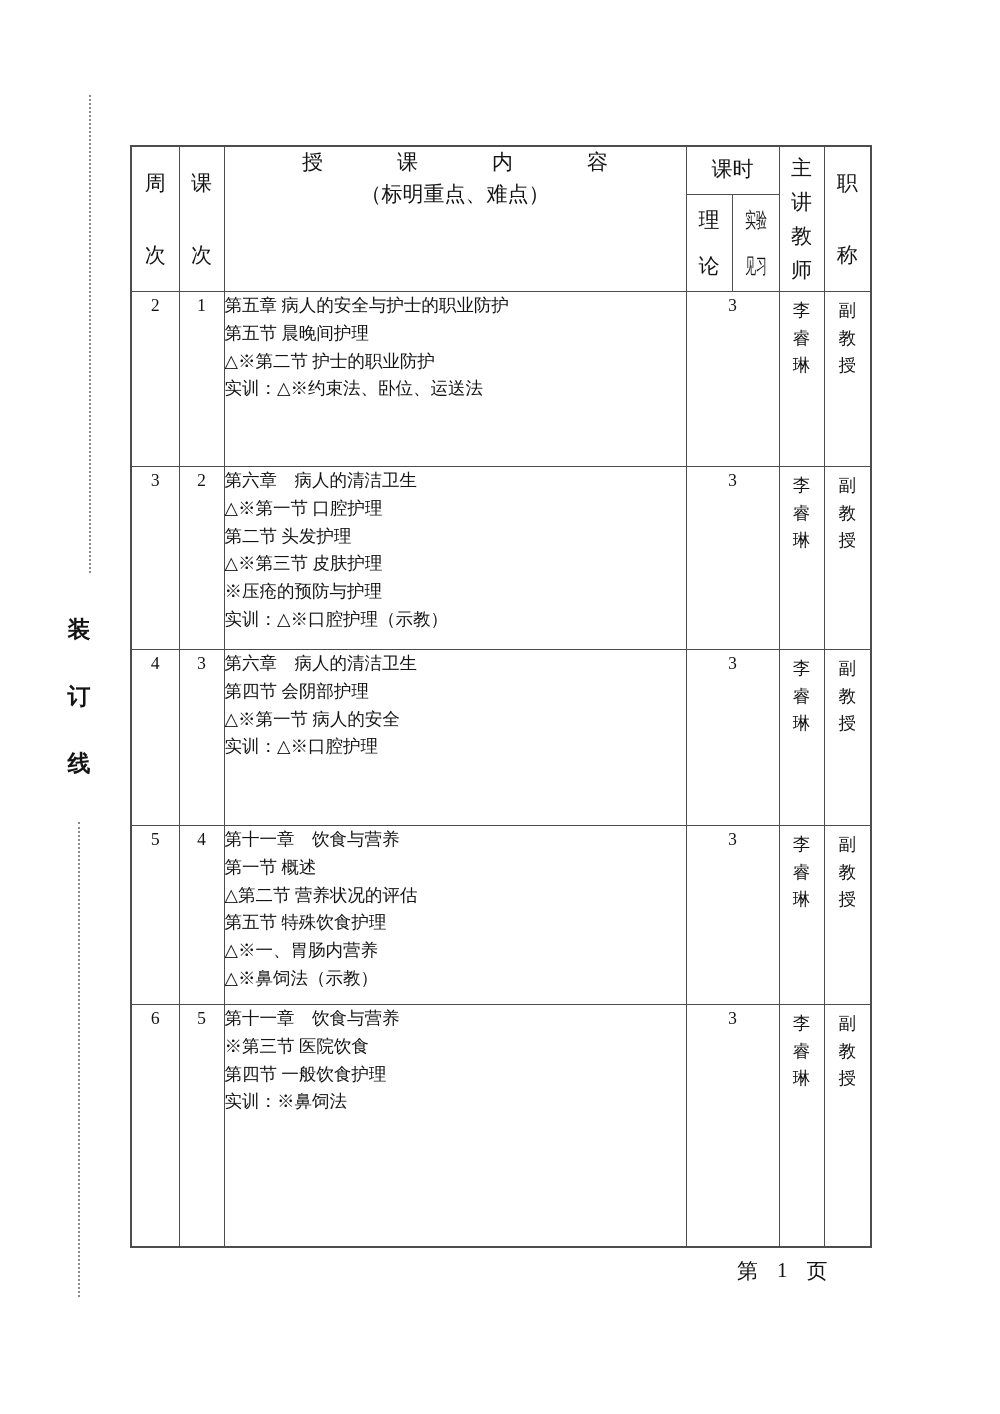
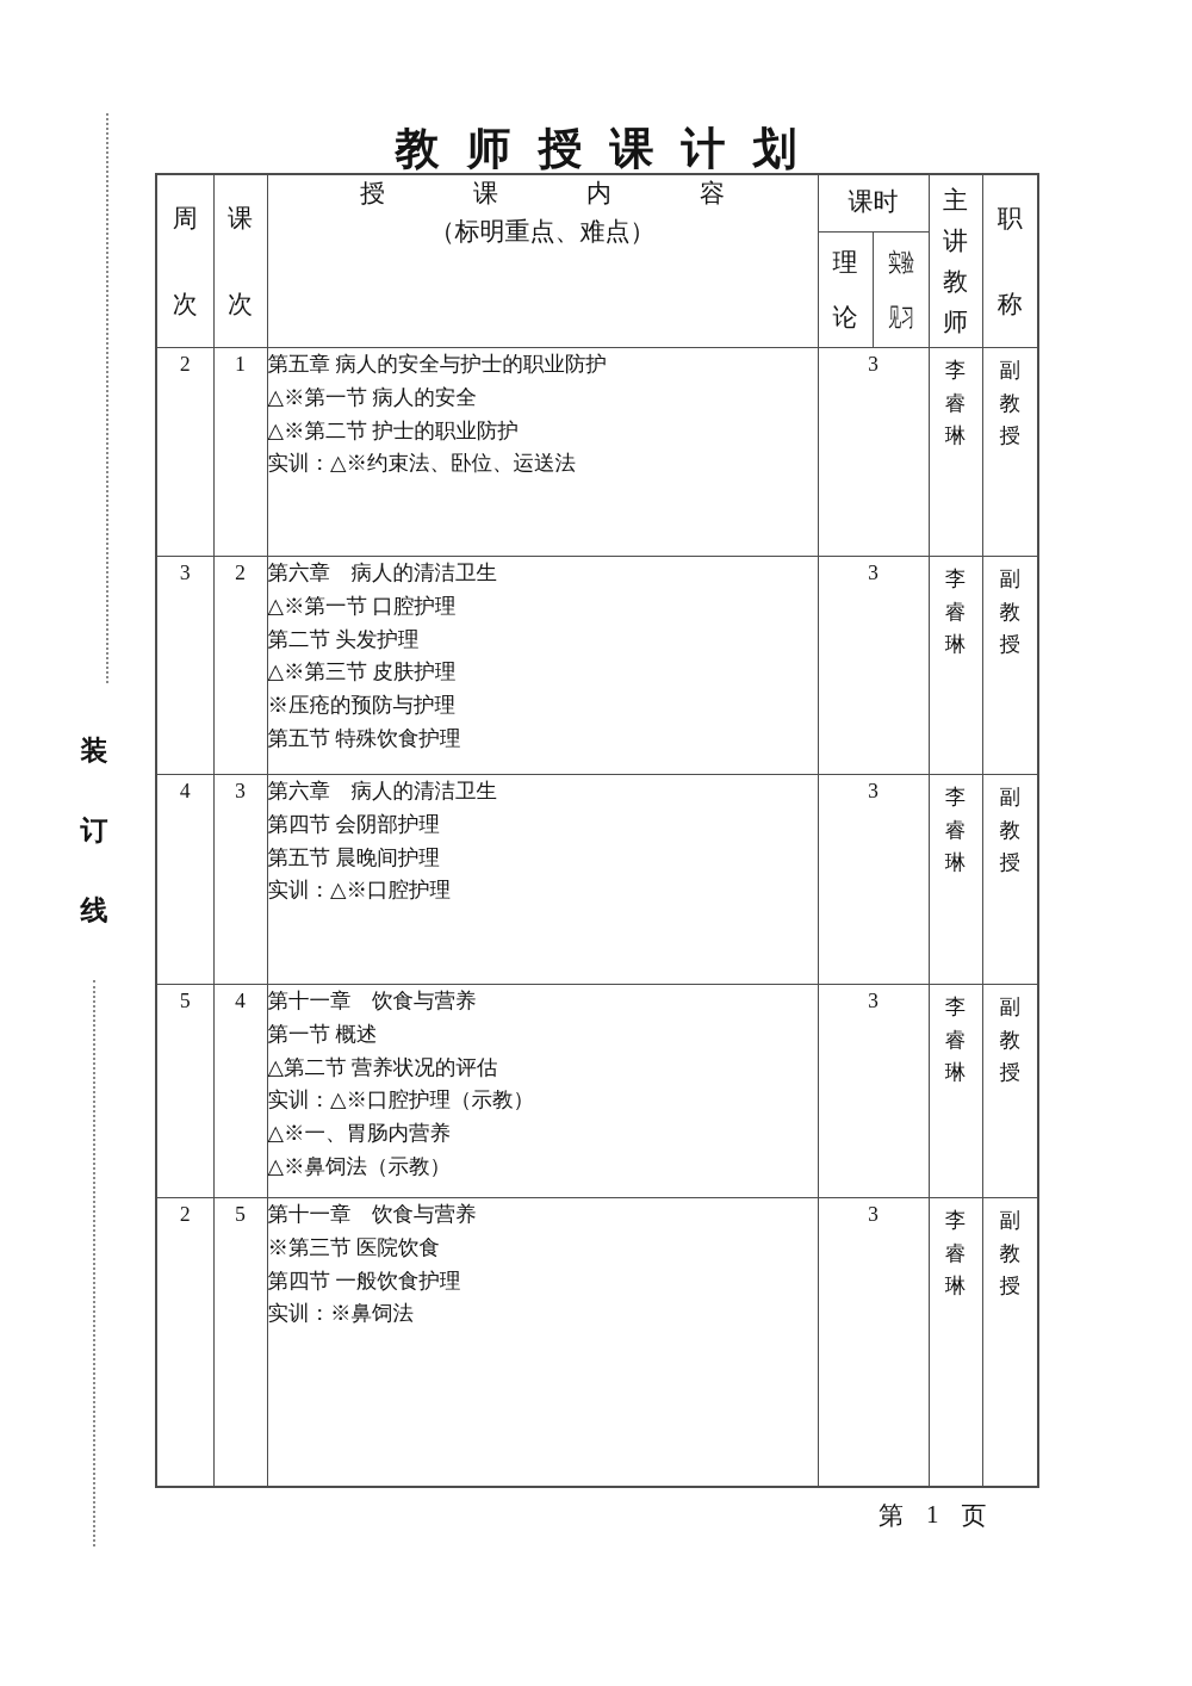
+ 教师授课计划
  装订线
  周次	课次	授课内容 （标明重点、难点）	课时	主讲教师	职称
  理论	实验 见习
- 2	1	第五章 病人的安全与护士的职业防护 第五节 晨晚间护理 △※第二节 护士的职业防护 实训：△※约束法、卧位、运送法	3	李睿琳	副教授
+ 2	1	第五章 病人的安全与护士的职业防护 △※第一节 病人的安全 △※第二节 护士的职业防护 实训：△※约束法、卧位、运送法	3	李睿琳	副教授
- 3	2	第六章 病人的清洁卫生 △※第一节 口腔护理 第二节 头发护理 △※第三节 皮肤护理 ※压疮的预防与护理 实训：△※口腔护理（示教）	3	李睿琳	副教授
+ 3	2	第六章 病人的清洁卫生 △※第一节 口腔护理 第二节 头发护理 △※第三节 皮肤护理 ※压疮的预防与护理 第五节 特殊饮食护理	3	李睿琳	副教授
- 4	3	第六章 病人的清洁卫生 第四节 会阴部护理 △※第一节 病人的安全 实训：△※口腔护理	3	李睿琳	副教授
+ 4	3	第六章 病人的清洁卫生 第四节 会阴部护理 第五节 晨晚间护理 实训：△※口腔护理	3	李睿琳	副教授
- 5	4	第十一章 饮食与营养 第一节 概述 △第二节 营养状况的评估 第五节 特殊饮食护理 △※一、胃肠内营养 △※鼻饲法（示教）	3	李睿琳	副教授
+ 5	4	第十一章 饮食与营养 第一节 概述 △第二节 营养状况的评估 实训：△※口腔护理（示教） △※一、胃肠内营养 △※鼻饲法（示教）	3	李睿琳	副教授
- 6	5	第十一章 饮食与营养 ※第三节 医院饮食 第四节 一般饮食护理 实训：※鼻饲法	3	李睿琳	副教授
+ 2	5	第十一章 饮食与营养 ※第三节 医院饮食 第四节 一般饮食护理 实训：※鼻饲法	3	李睿琳	副教授
  第
  1
  页
